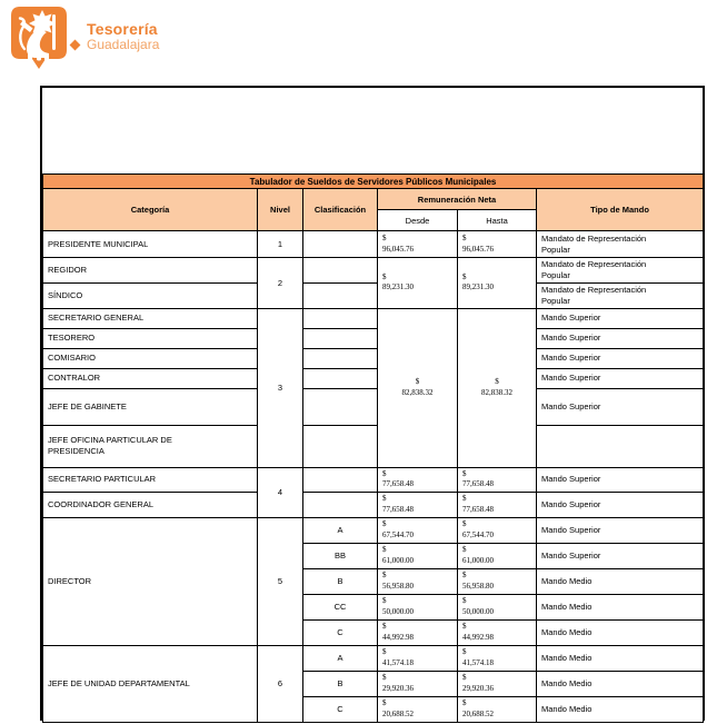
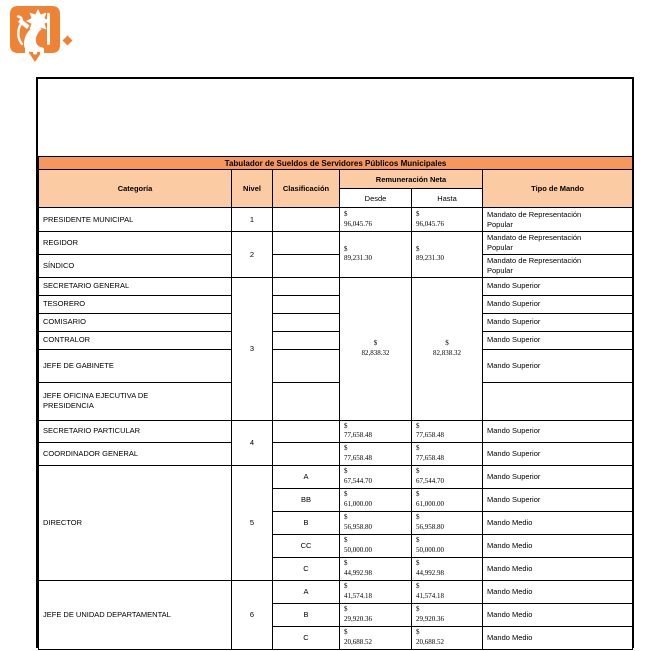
- Tesorería
- Guadalajara
  Tabulador de Sueldos de Servidores Públicos Municipales
  Categoría	Nivel	Clasificación	Remuneración Neta	Tipo de Mando
  Desde	Hasta
  PRESIDENTE MUNICIPAL	1		$96,045.76	$96,045.76	Mandato de Representación Popular
  REGIDOR	2		$89,231.30	$89,231.30	Mandato de Representación Popular
  SÍNDICO		Mandato de Representación Popular
  SECRETARIO GENERAL	3		$82,838.32	$82,838.32	Mando Superior
  TESORERO		Mando Superior
  COMISARIO		Mando Superior
  CONTRALOR		Mando Superior
  JEFE DE GABINETE		Mando Superior
- JEFE OFICINA PARTICULAR DE PRESIDENCIA
+ JEFE OFICINA EJECUTIVA DE PRESIDENCIA
  SECRETARIO PARTICULAR	4		$77,658.48	$77,658.48	Mando Superior
  COORDINADOR GENERAL		$77,658.48	$77,658.48	Mando Superior
  DIRECTOR	5	A	$67,544.70	$67,544.70	Mando Superior
  BB	$61,000.00	$61,000.00	Mando Superior
  B	$56,958.80	$56,958.80	Mando Medio
  CC	$50,000.00	$50,000.00	Mando Medio
  C	$44,992.98	$44,992.98	Mando Medio
  JEFE DE UNIDAD DEPARTAMENTAL	6	A	$41,574.18	$41,574.18	Mando Medio
  B	$29,920.36	$29,920.36	Mando Medio
  C	$20,688.52	$20,688.52	Mando Medio
